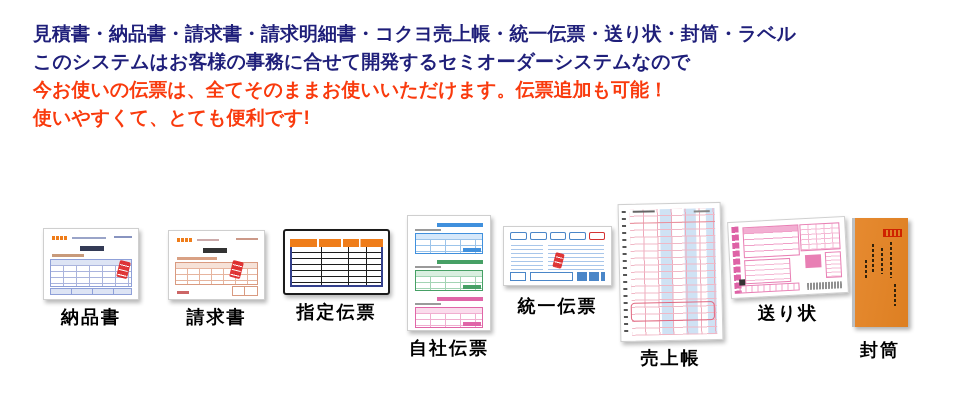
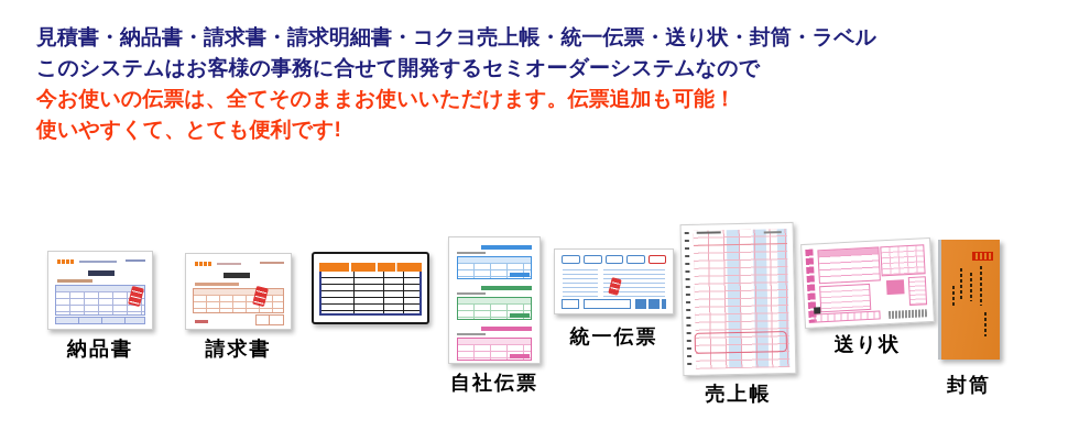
  見積書・納品書・請求書・請求明細書・コクヨ売上帳・統一伝票・送り状・封筒・ラベル
  このシステムはお客様の事務に合せて開発するセミオーダーシステムなので
  今お使いの伝票は、全てそのままお使いいただけます。伝票追加も可能！
  使いやすくて、とても便利です!
  納品書
  請求書
- 指定伝票
  自社伝票
  統一伝票
  売上帳
  送り状
  封筒
